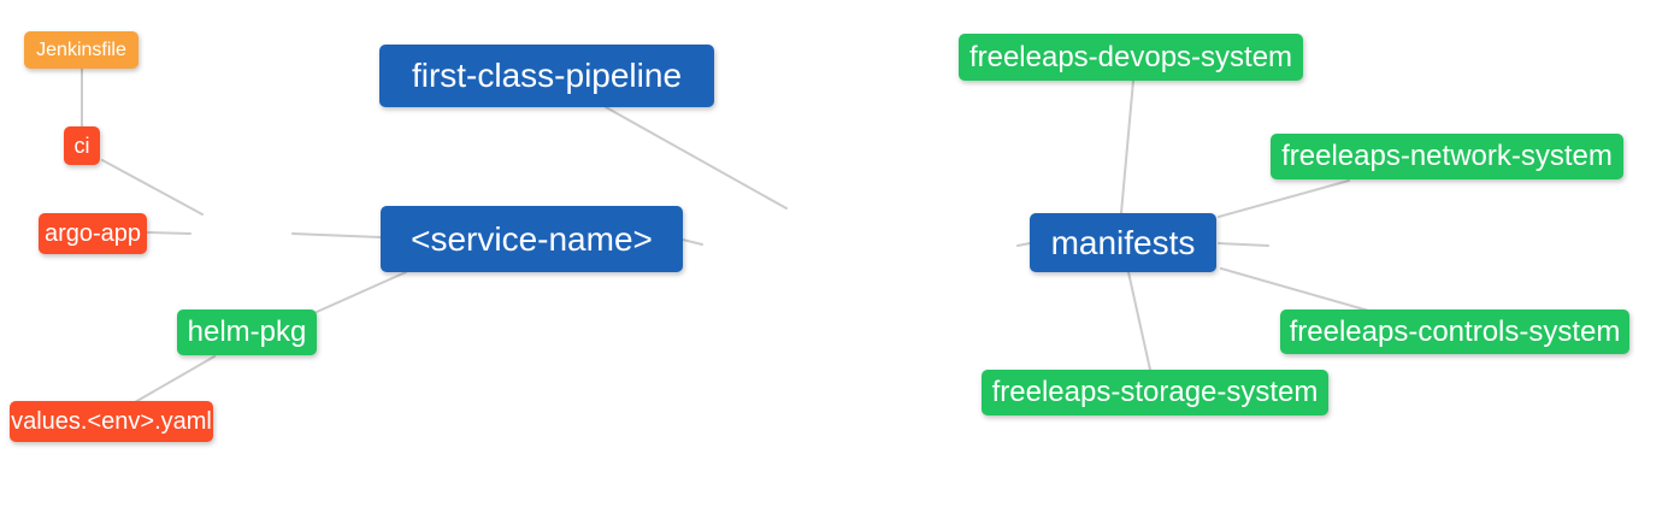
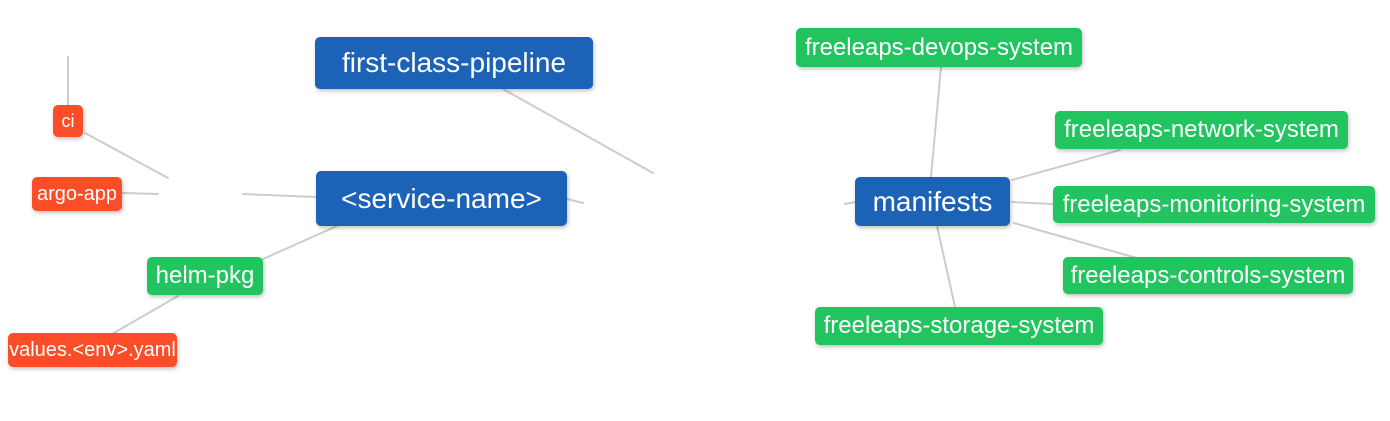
- Jenkinsfile
  ci
  argo-app
  helm-pkg
  values.<env>.yaml
  first-class-pipeline
  <service-name>
  manifests
  freeleaps-devops-system
  freeleaps-network-system
+ freeleaps-monitoring-system
  freeleaps-controls-system
  freeleaps-storage-system
